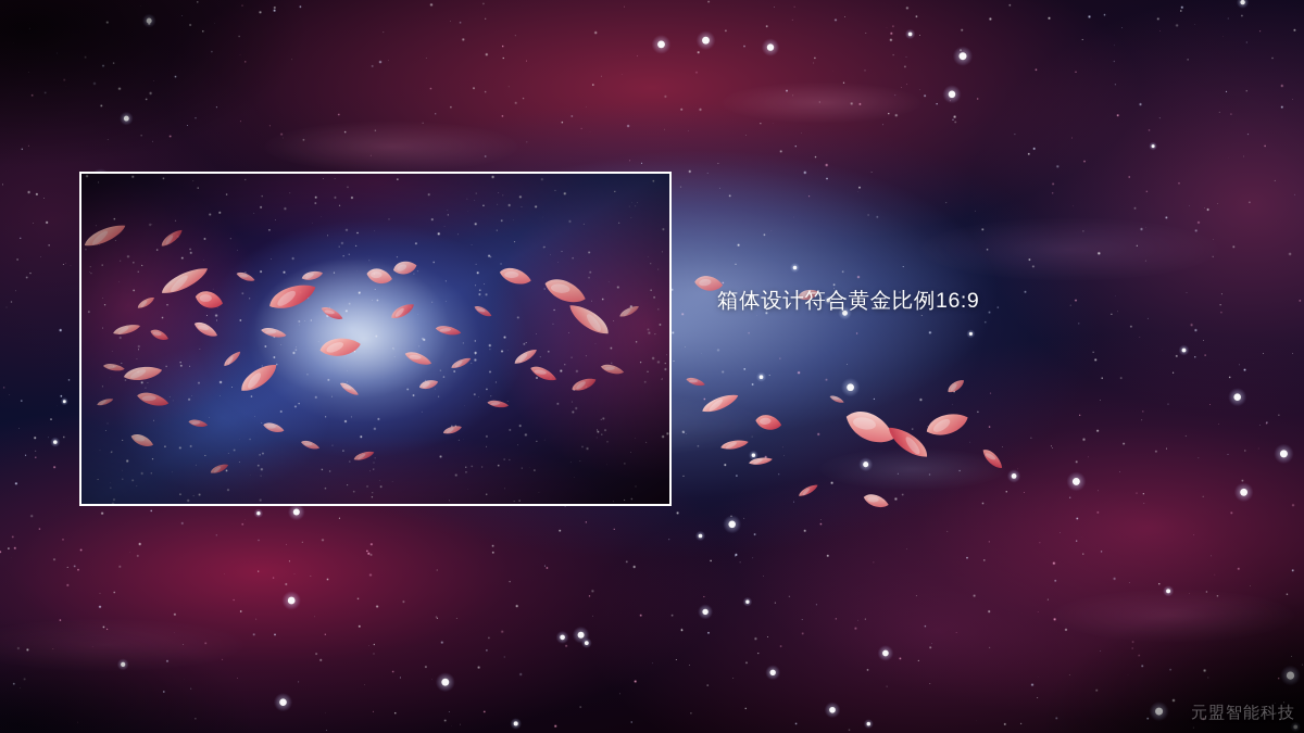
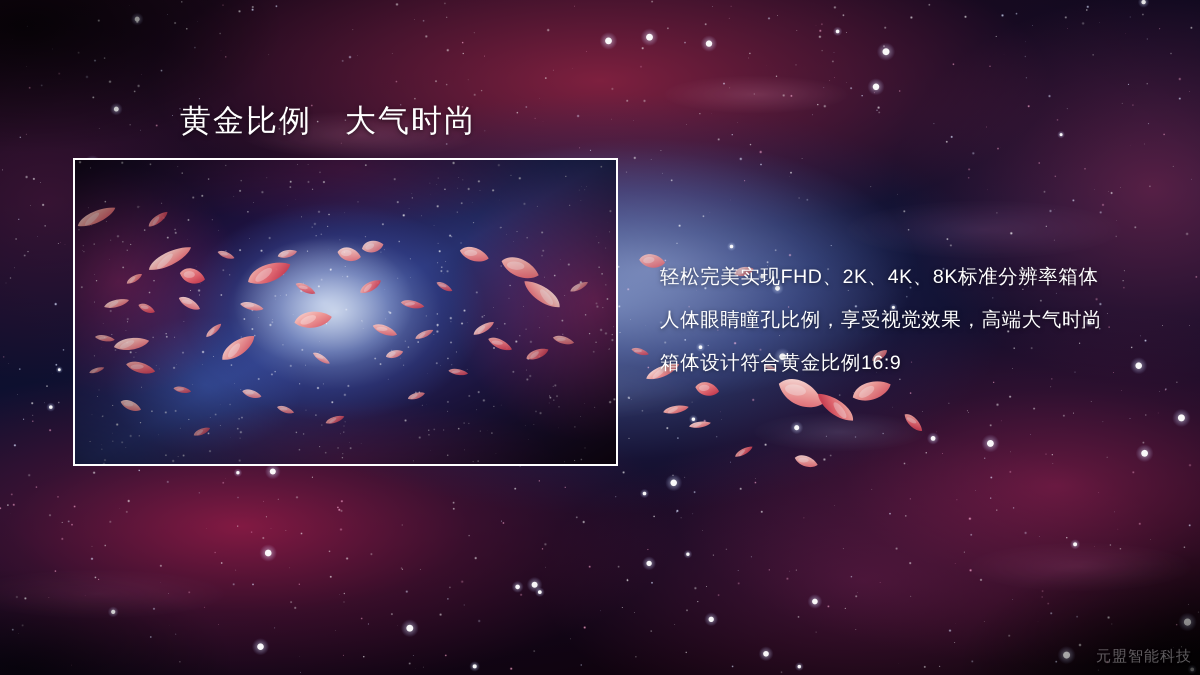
+ 黄金比例 大气时尚
+ 轻松完美实现FHD、2K、4K、8K标准分辨率箱体
+ 人体眼睛瞳孔比例，享受视觉效果，高端大气时尚
  箱体设计符合黄金比例16:9
  元盟智能科技
